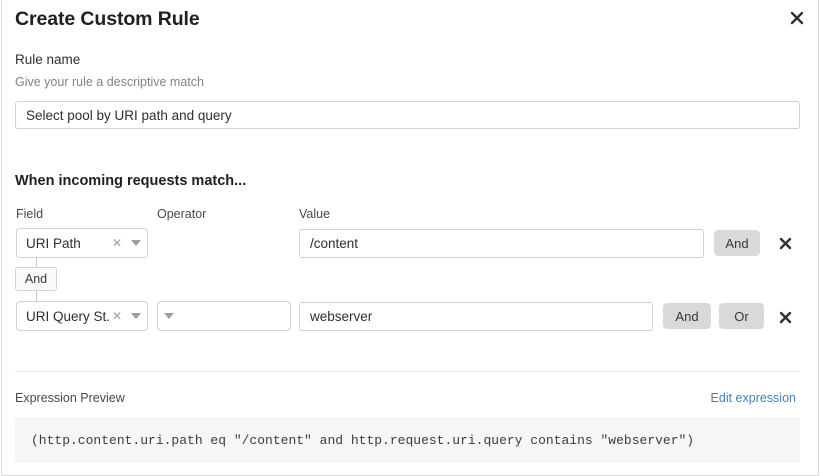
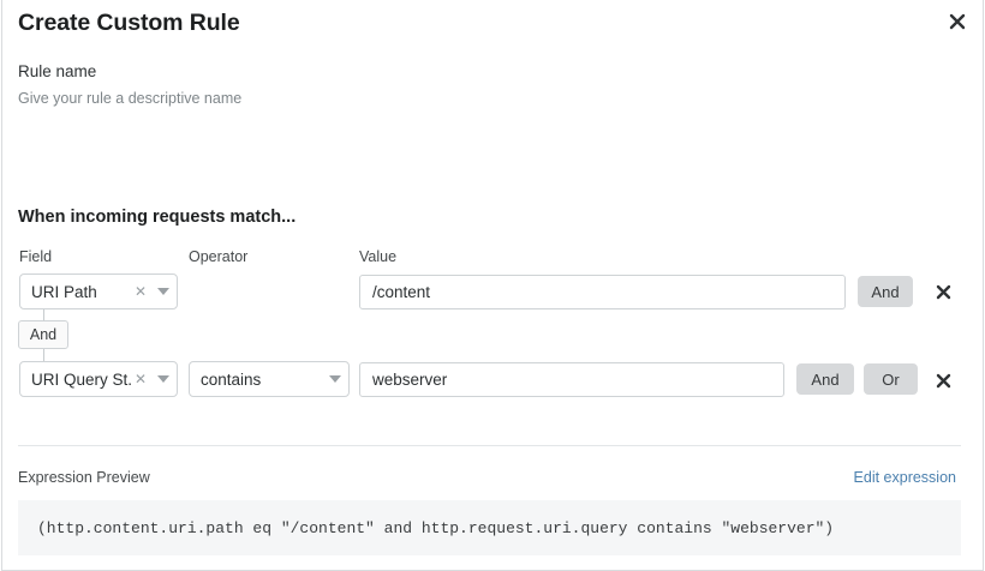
  Create Custom Rule
  Rule name
- Give your rule a descriptive match
+ Give your rule a descriptive name
- Select pool by URI path and query
  When incoming requests match...
  Field
  Operator
  Value
  URI Path
  ✕
  /content
  And
  And
  URI Query St.
  ✕
+ contains
  webserver
  And
  Or
  Expression Preview
  Edit expression
  (http.content.uri.path eq "/content" and http.request.uri.query contains "webserver")
